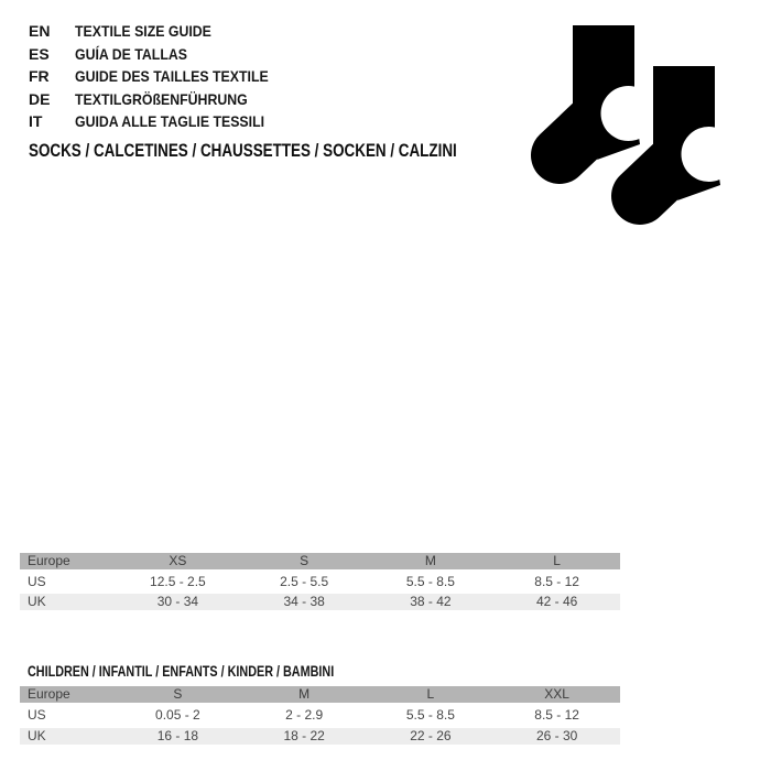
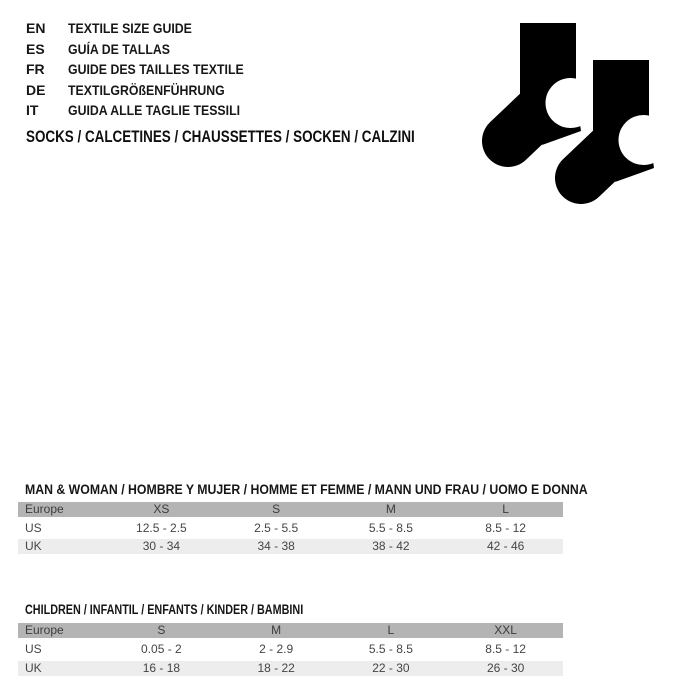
  EN
  TEXTILE SIZE GUIDE
  ES
  GUÍA DE TALLAS
  FR
  GUIDE DES TAILLES TEXTILE
  DE
  TEXTILGRÖßENFÜHRUNG
  IT
  GUIDA ALLE TAGLIE TESSILI
  SOCKS / CALCETINES / CHAUSSETTES / SOCKEN / CALZINI
+ MAN & WOMAN / HOMBRE Y MUJER / HOMME ET FEMME / MANN UND FRAU / UOMO E DONNA
  Europe
  XS
  S
  M
  L
  US
  12.5 - 2.5
  2.5 - 5.5
  5.5 - 8.5
  8.5 - 12
  UK
  30 - 34
  34 - 38
  38 - 42
  42 - 46
  CHILDREN / INFANTIL / ENFANTS / KINDER / BAMBINI
  Europe
  S
  M
  L
  XXL
  US
  0.05 - 2
  2 - 2.9
  5.5 - 8.5
  8.5 - 12
  UK
  16 - 18
  18 - 22
- 22 - 26
+ 22 - 30
  26 - 30
